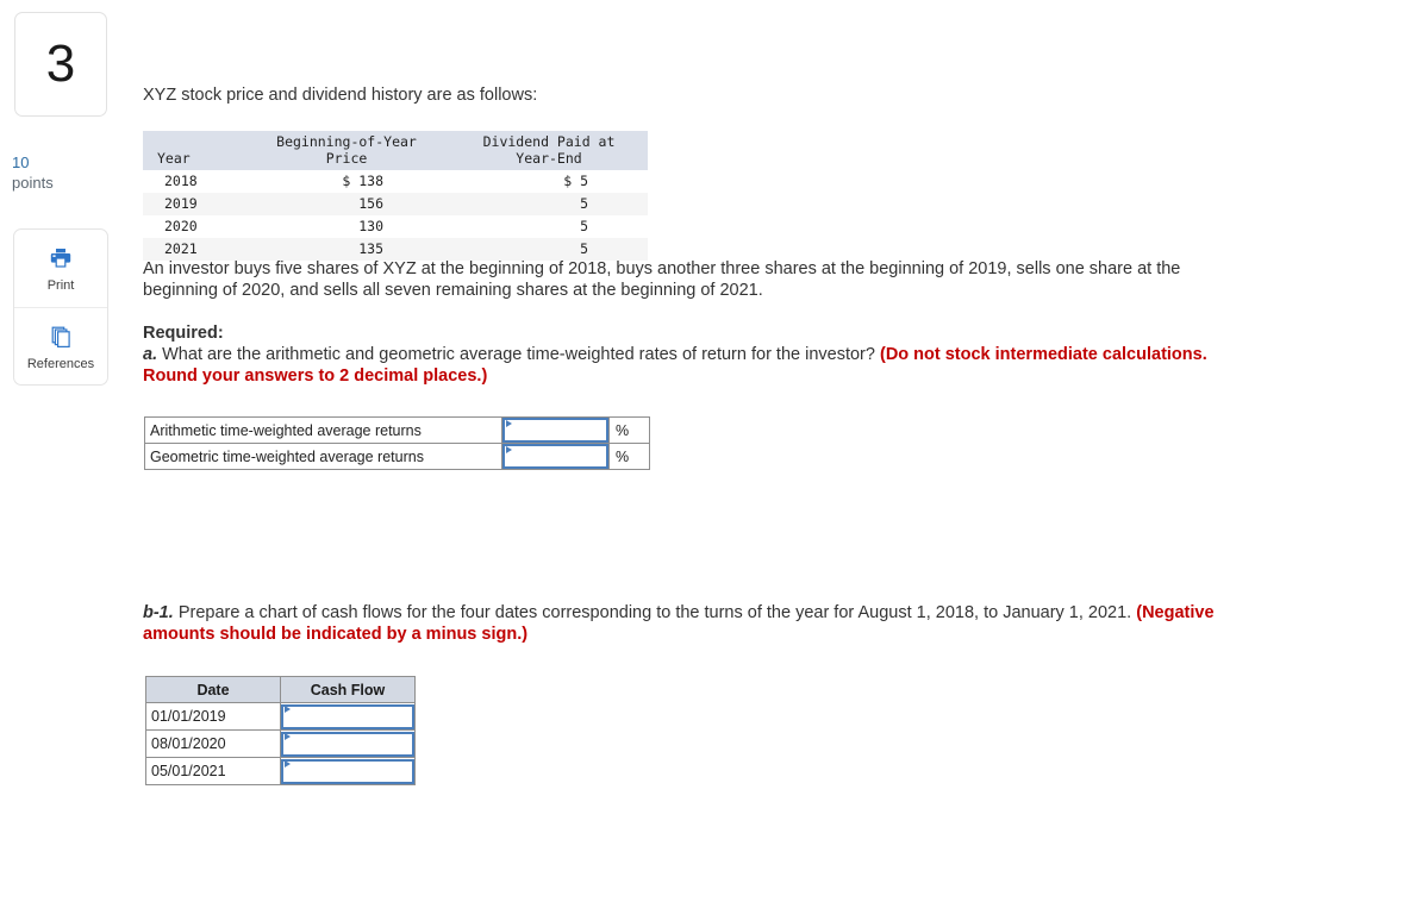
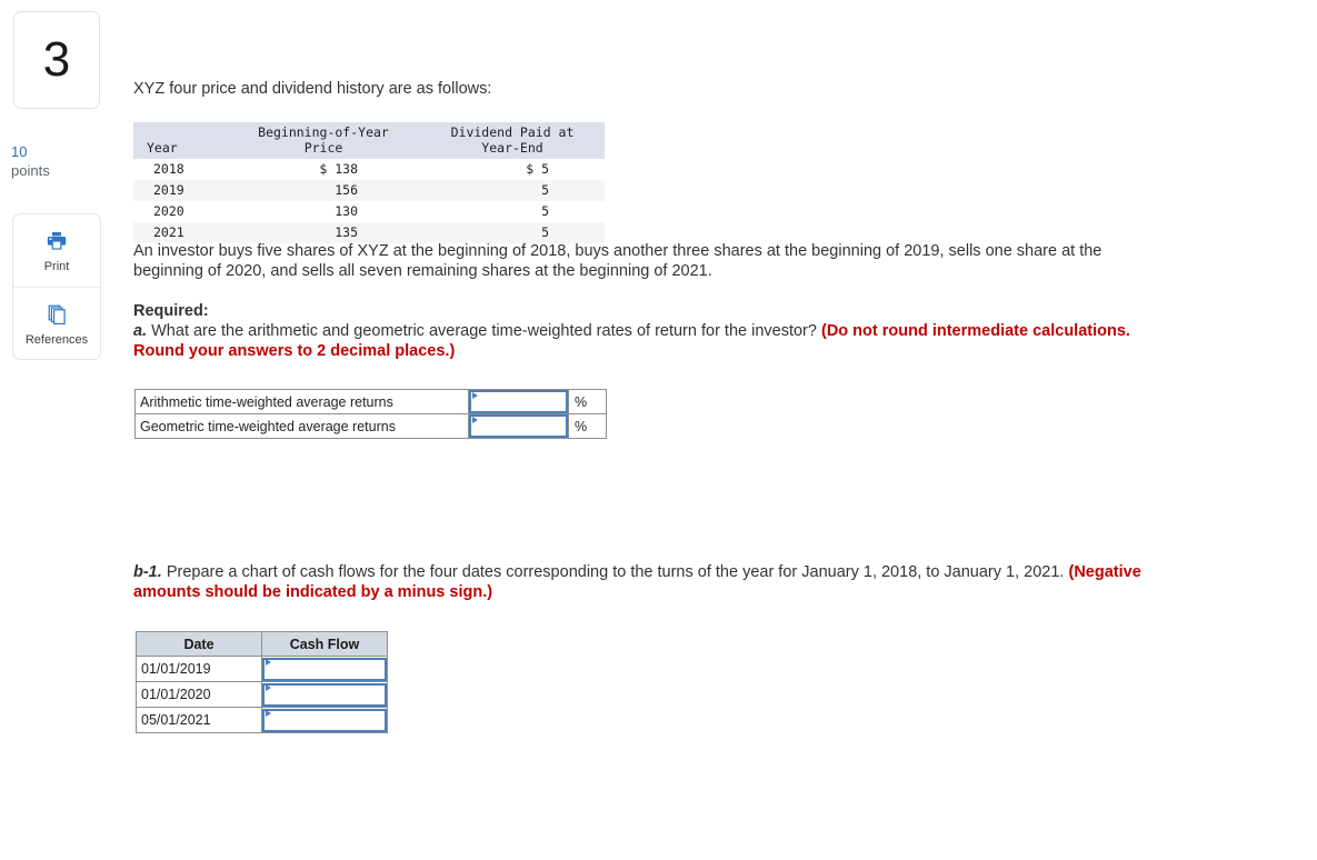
  3
  10
  points
  Print
  References
- XYZ stock price and dividend history are as follows:
+ XYZ four price and dividend history are as follows:
  Year	Beginning-of-Year Price	Dividend Paid at Year-End
  2018	$ 138	$ 5
  2019	156	5
  2020	130	5
  2021	135	5
  An investor buys five shares of XYZ at the beginning of 2018, buys another three shares at the beginning of 2019, sells one share at the beginning of 2020, and sells all seven remaining shares at the beginning of 2021.
  Required:
- a. What are the arithmetic and geometric average time-weighted rates of return for the investor? (Do not stock intermediate calculations. Round your answers to 2 decimal places.)
+ a. What are the arithmetic and geometric average time-weighted rates of return for the investor? (Do not round intermediate calculations. Round your answers to 2 decimal places.)
  Arithmetic time-weighted average returns		%
  Geometric time-weighted average returns		%
- b-1. Prepare a chart of cash flows for the four dates corresponding to the turns of the year for August 1, 2018, to January 1, 2021. (Negative amounts should be indicated by a minus sign.)
+ b-1. Prepare a chart of cash flows for the four dates corresponding to the turns of the year for January 1, 2018, to January 1, 2021. (Negative amounts should be indicated by a minus sign.)
  Date	Cash Flow
  01/01/2019
- 08/01/2020
+ 01/01/2020
  05/01/2021
